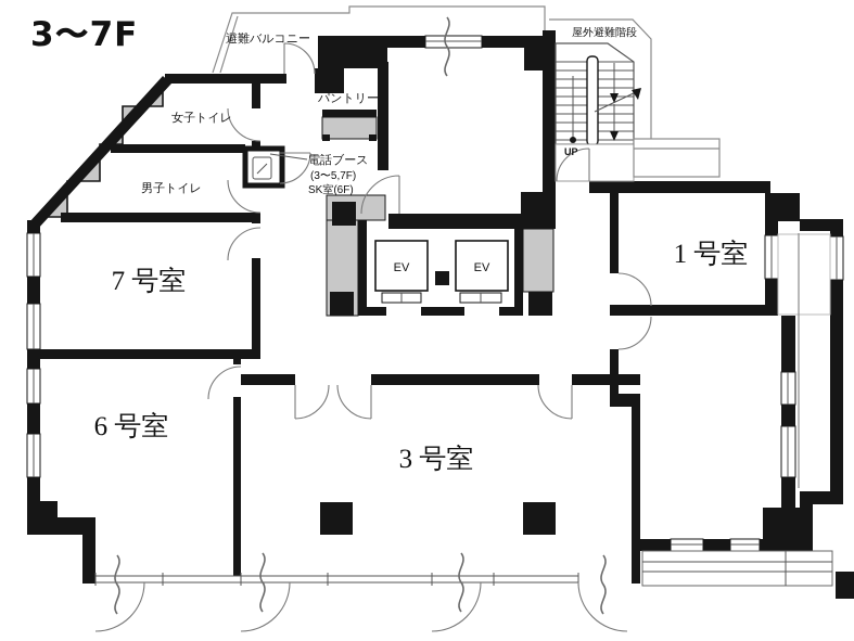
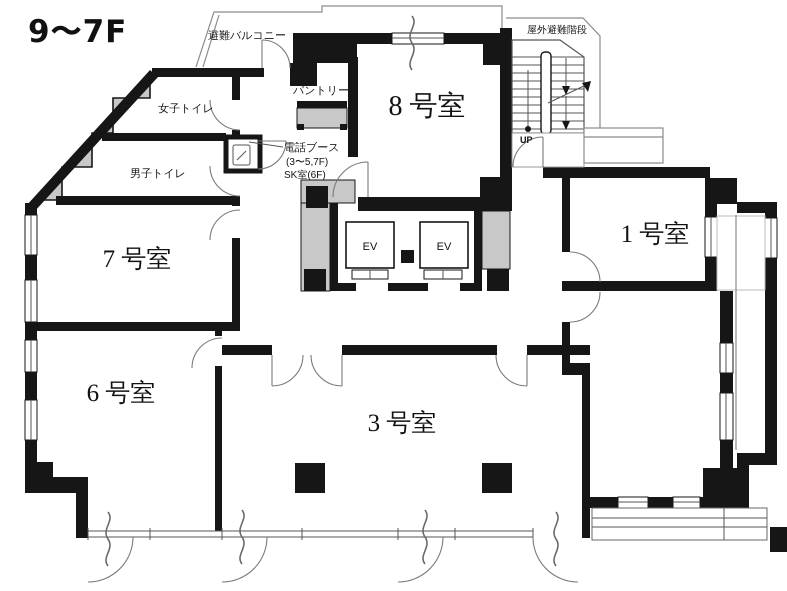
- 3〜7F
+ 9〜7F
  EV
  EV
  避難バルコニー
  屋外避難階段
  女子トイレ
  男子トイレ
  パントリー
  電話ブース
  (3〜5,7F)
  SK室(6F)
  UP
  1 号室
  3 号室
  6 号室
  7 号室
+ 8 号室
